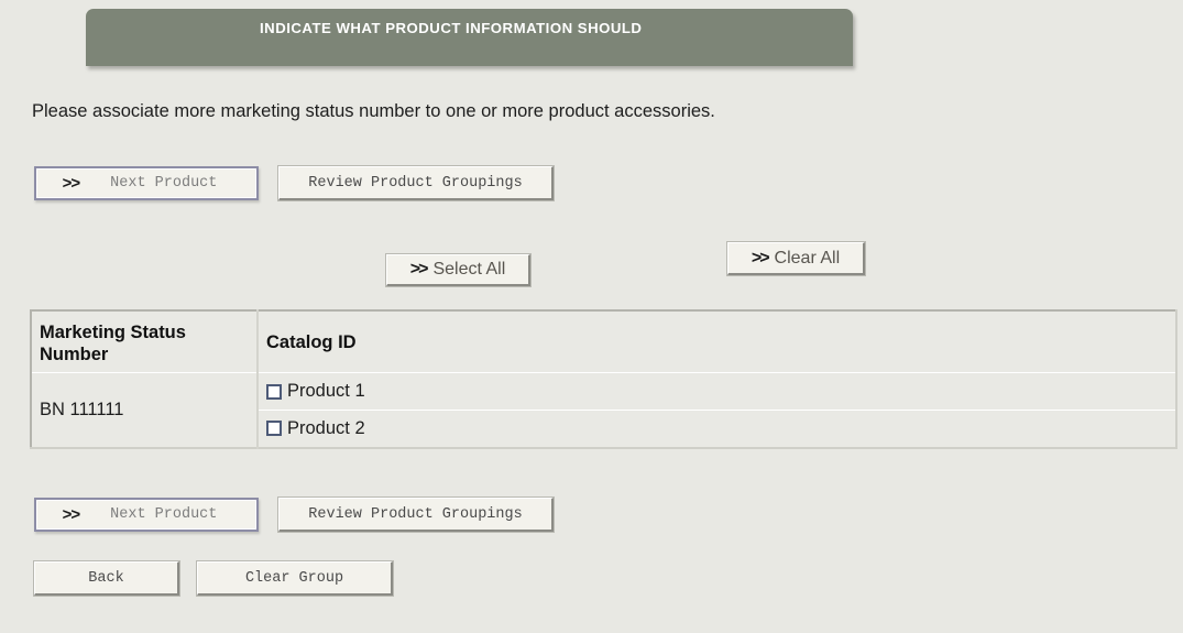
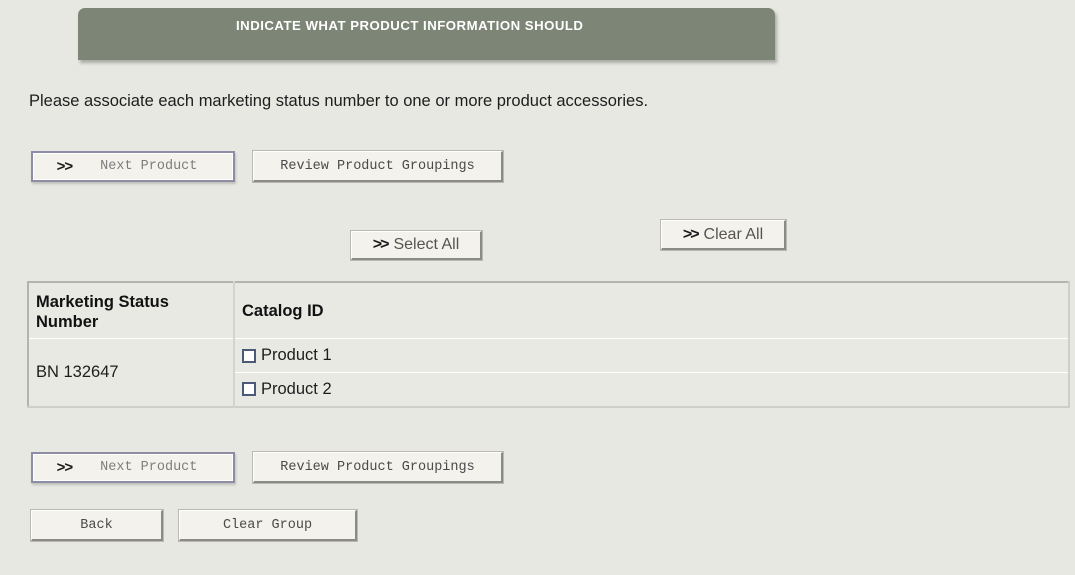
  INDICATE WHAT PRODUCT INFORMATION SHOULD
- Please associate more marketing status number to one or more product accessories.
+ Please associate each marketing status number to one or more product accessories.
  >>
  Next Product
  Review Product Groupings
  >>
  Select All
  >>
  Clear All
  Marketing Status Number	Catalog ID
- BN 111111	Product 1
+ BN 132647	Product 1
  Product 2
  >>
  Next Product
  Review Product Groupings
  Back
  Clear Group
